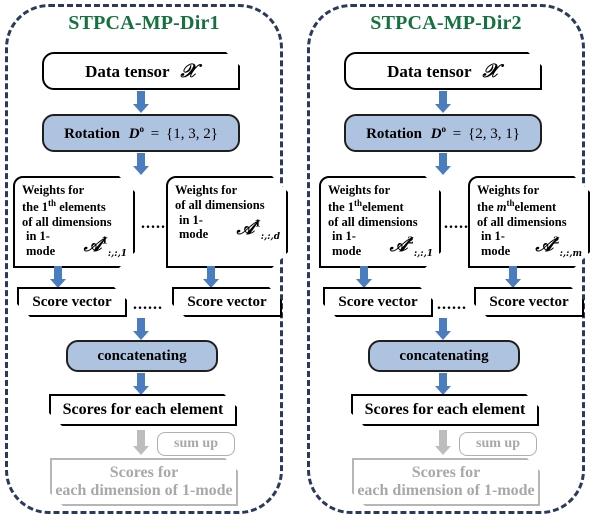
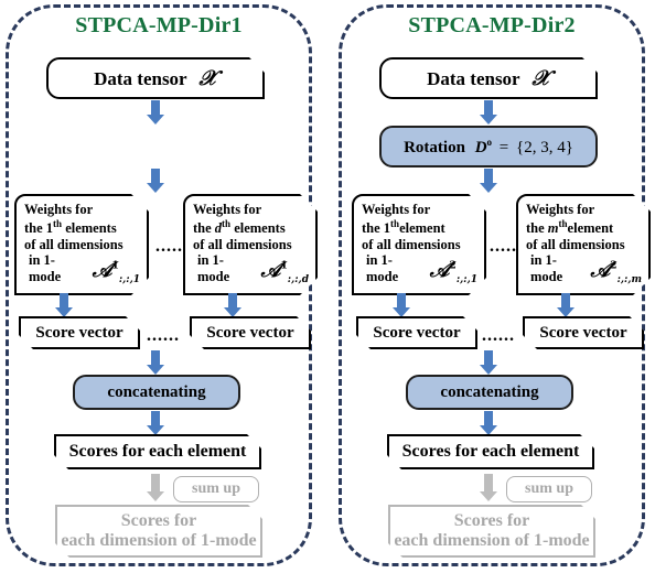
  STPCA-MP-Dir1
  Data tensor 𝒳
- Rotation Do = {1, 3, 2}
  Weights for
  the 1th elements
  of all dimensions
  in 1-mode
  𝒜1:,:,1
  .....
  Weights for
+ the dth elements
  of all dimensions
  in 1-mode
  𝒜1:,:,d
  Score vector
  ......
  Score vector
  concatenating
  Scores for each element
  sum up
  Scores for
  each dimension of 1-mode
  STPCA-MP-Dir2
  Data tensor 𝒳
- Rotation Do = {2, 3, 1}
+ Rotation Do = {2, 3, 4}
  Weights for
  the 1thelement
  of all dimensions
  in 1-mode
  𝒜2:,:,1
  .....
  Weights for
  the mthelement
  of all dimensions
  in 1-mode
  𝒜2:,:,m
  Score vector
  ......
  Score vector
  concatenating
  Scores for each element
  sum up
  Scores for
  each dimension of 1-mode
